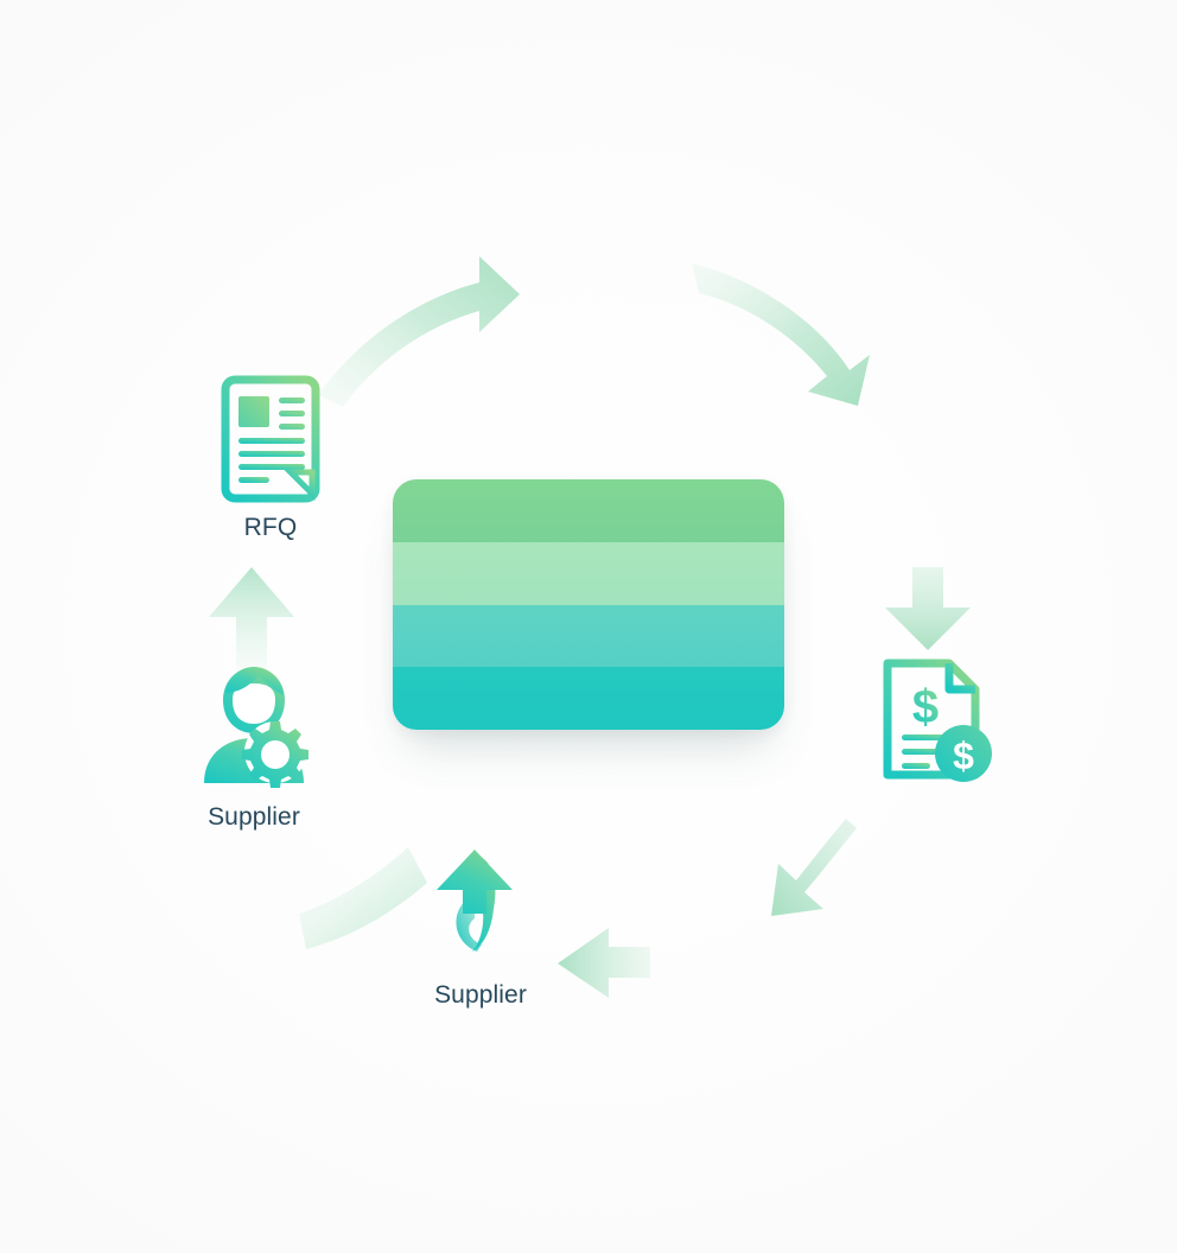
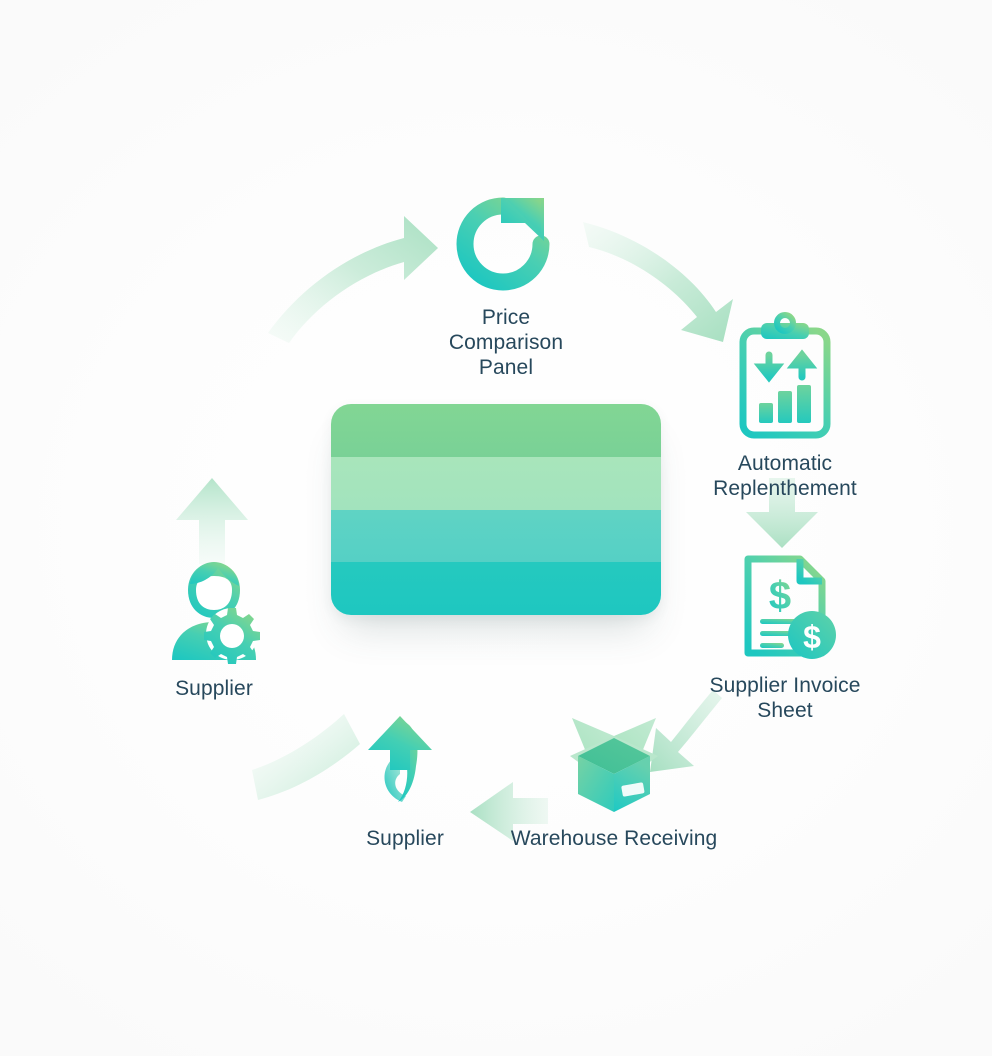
+ Price
+ Comparison
+ Panel
+ Automatic
+ Replenthement
  $
  $
+ Supplier Invoice
+ Sheet
+ Warehouse Receiving
  Supplier
  Supplier
- RFQ
